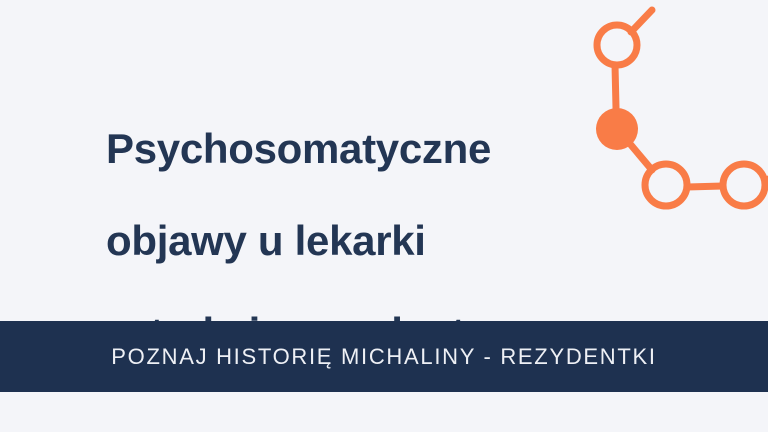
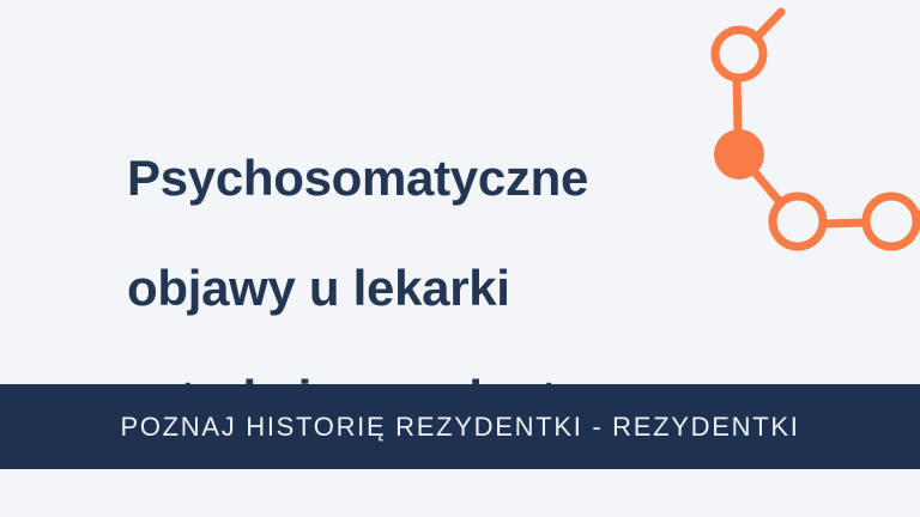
  Psychosomatyczne
  objawy u lekarki
- POZNAJ HISTORIĘ MICHALINY - REZYDENTKI
+ POZNAJ HISTORIĘ REZYDENTKI - REZYDENTKI
